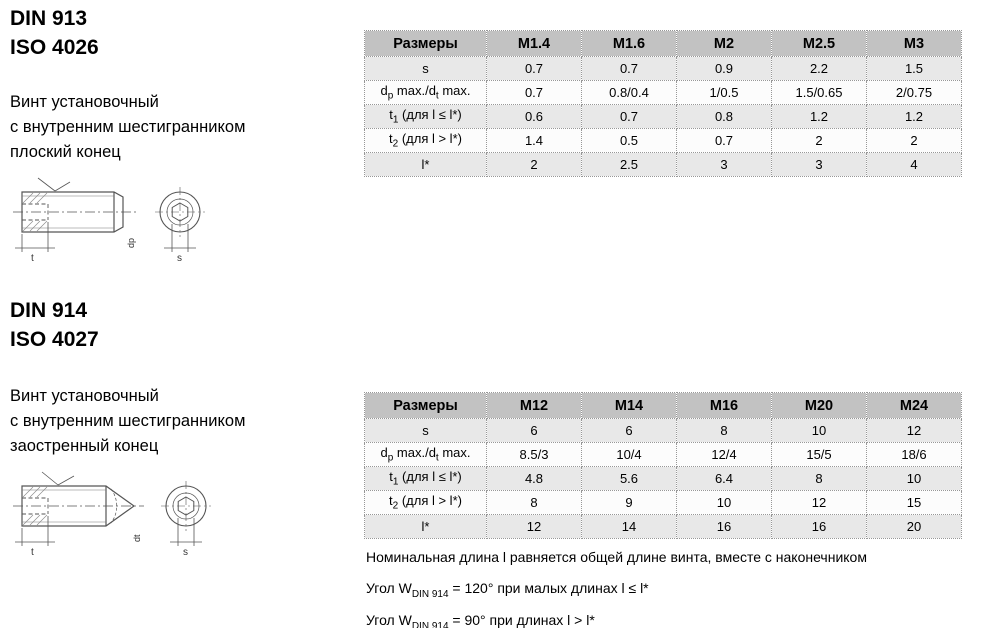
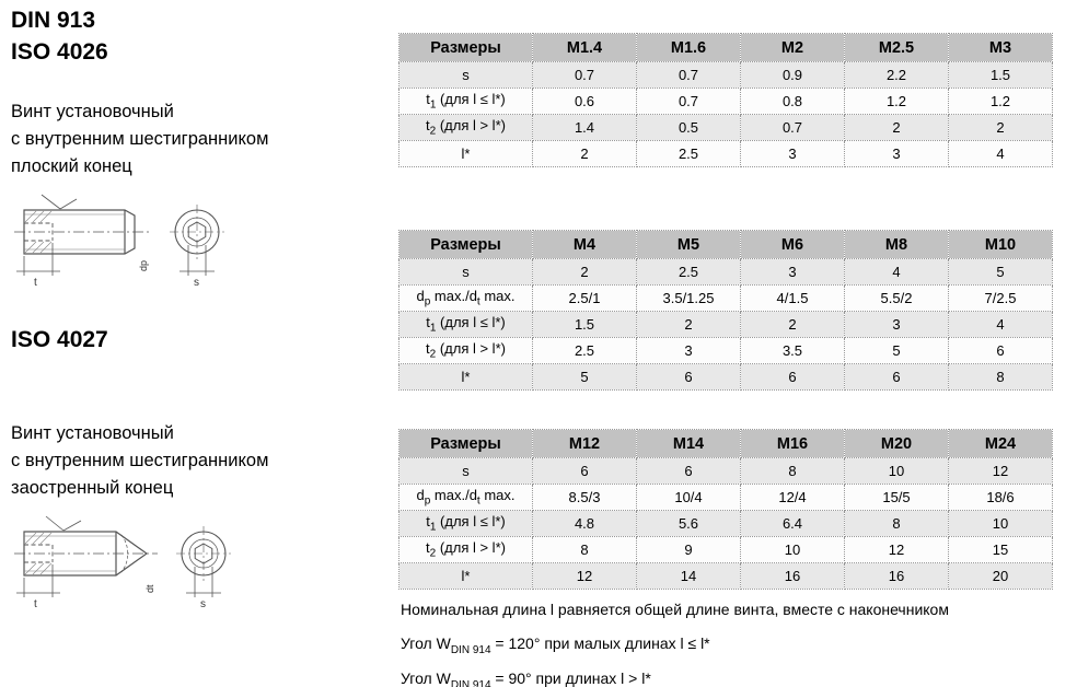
  DIN 913
  ISO 4026
  Винт установочный
  с внутренним шестигранником
  плоский конец
  t
  s
- DIN 914
  ISO 4027
  Винт установочный
  с внутренним шестигранником
  заостренный конец
  t
  s
  Размеры	M1.4	M1.6	M2	M2.5	M3
  s	0.7	0.7	0.9	2.2	1.5
- dp max./dt max.	0.7	0.8/0.4	1/0.5	1.5/0.65	2/0.75
  t1 (для l ≤ l*)	0.6	0.7	0.8	1.2	1.2
  t2 (для l > l*)	1.4	0.5	0.7	2	2
  l*	2	2.5	3	3	4
+ Размеры	M4	M5	M6	M8	M10
+ s	2	2.5	3	4	5
+ dp max./dt max.	2.5/1	3.5/1.25	4/1.5	5.5/2	7/2.5
+ t1 (для l ≤ l*)	1.5	2	2	3	4
+ t2 (для l > l*)	2.5	3	3.5	5	6
+ l*	5	6	6	6	8
  Размеры	M12	M14	M16	M20	M24
  s	6	6	8	10	12
  dp max./dt max.	8.5/3	10/4	12/4	15/5	18/6
  t1 (для l ≤ l*)	4.8	5.6	6.4	8	10
  t2 (для l > l*)	8	9	10	12	15
  l*	12	14	16	16	20
  Номинальная длина l равняется общей длине винта, вместе с наконечником
  Угол WDIN 914 = 120° при малых длинах l ≤ l*
  Угол WDIN 914 = 90° при длинах l > l*
